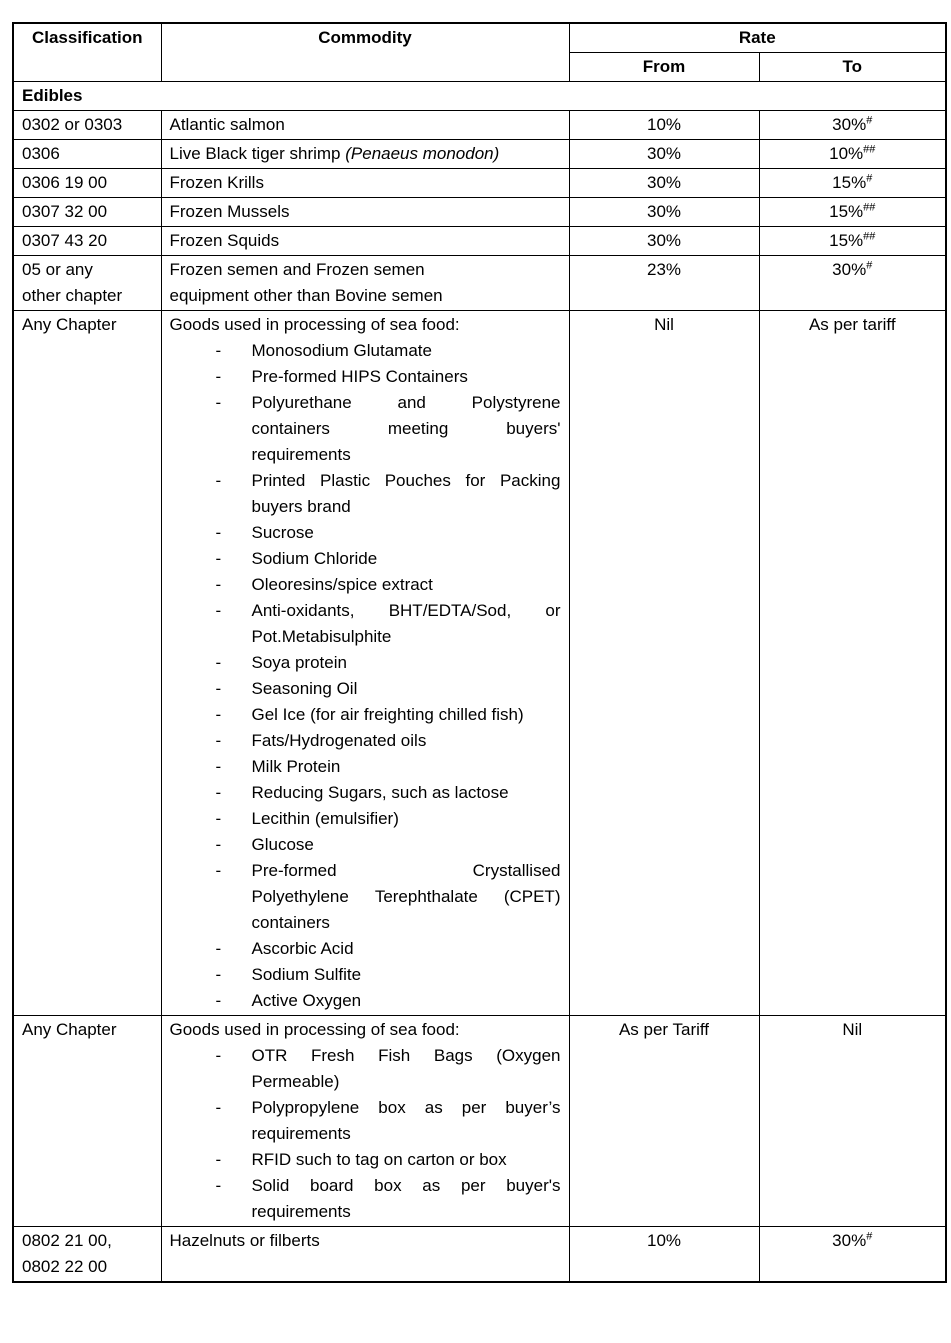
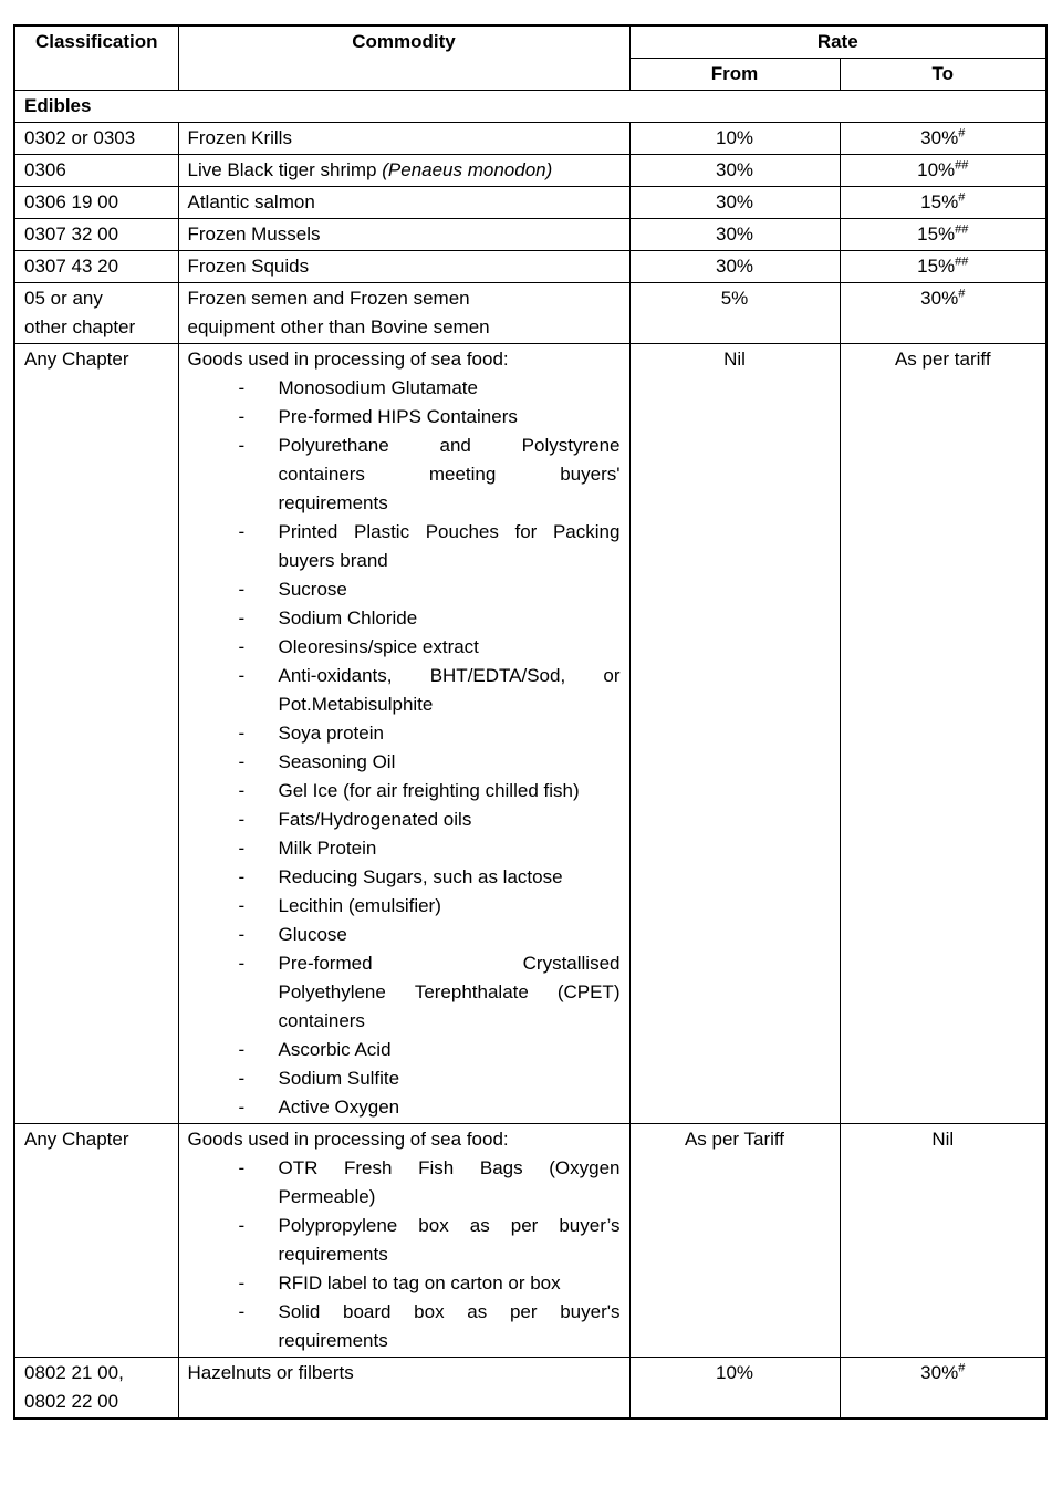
  Classification	Commodity	Rate
  From	To
  Edibles
- 0302 or 0303	Atlantic salmon	10%	30%#
+ 0302 or 0303	Frozen Krills	10%	30%#
  0306	Live Black tiger shrimp (Penaeus monodon)	30%	10%##
- 0306 19 00	Frozen Krills	30%	15%#
+ 0306 19 00	Atlantic salmon	30%	15%#
  0307 32 00	Frozen Mussels	30%	15%##
  0307 43 20	Frozen Squids	30%	15%##
- 05 or anyother chapter	Frozen semen and Frozen semenequipment other than Bovine semen	23%	30%#
+ 05 or anyother chapter	Frozen semen and Frozen semenequipment other than Bovine semen	5%	30%#
  Any Chapter	Goods used in processing of sea food:- Monosodium Glutamate- Pre-formed HIPS Containers- Polyurethane and Polystyrenecontainers meeting buyers'requirements- Printed Plastic Pouches for Packingbuyers brand- Sucrose- Sodium Chloride- Oleoresins/spice extract- Anti-oxidants, BHT/EDTA/Sod, orPot.Metabisulphite- Soya protein- Seasoning Oil- Gel Ice (for air freighting chilled fish)- Fats/Hydrogenated oils- Milk Protein- Reducing Sugars, such as lactose- Lecithin (emulsifier)- Glucose- Pre-formed CrystallisedPolyethylene Terephthalate (CPET)containers- Ascorbic Acid- Sodium Sulfite- Active Oxygen	Nil	As per tariff
- Any Chapter	Goods used in processing of sea food:- OTR Fresh Fish Bags (OxygenPermeable)- Polypropylene box as per buyer’srequirements- RFID such to tag on carton or box- Solid board box as per buyer'srequirements	As per Tariff	Nil
+ Any Chapter	Goods used in processing of sea food:- OTR Fresh Fish Bags (OxygenPermeable)- Polypropylene box as per buyer’srequirements- RFID label to tag on carton or box- Solid board box as per buyer'srequirements	As per Tariff	Nil
  0802 21 00,0802 22 00	Hazelnuts or filberts	10%	30%#
